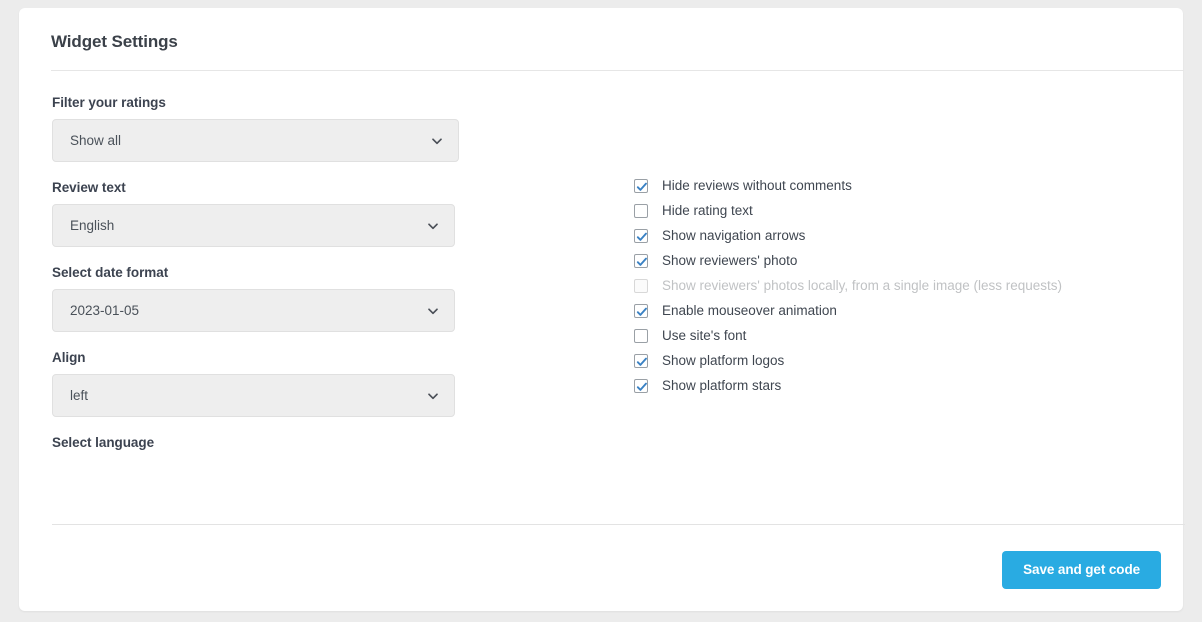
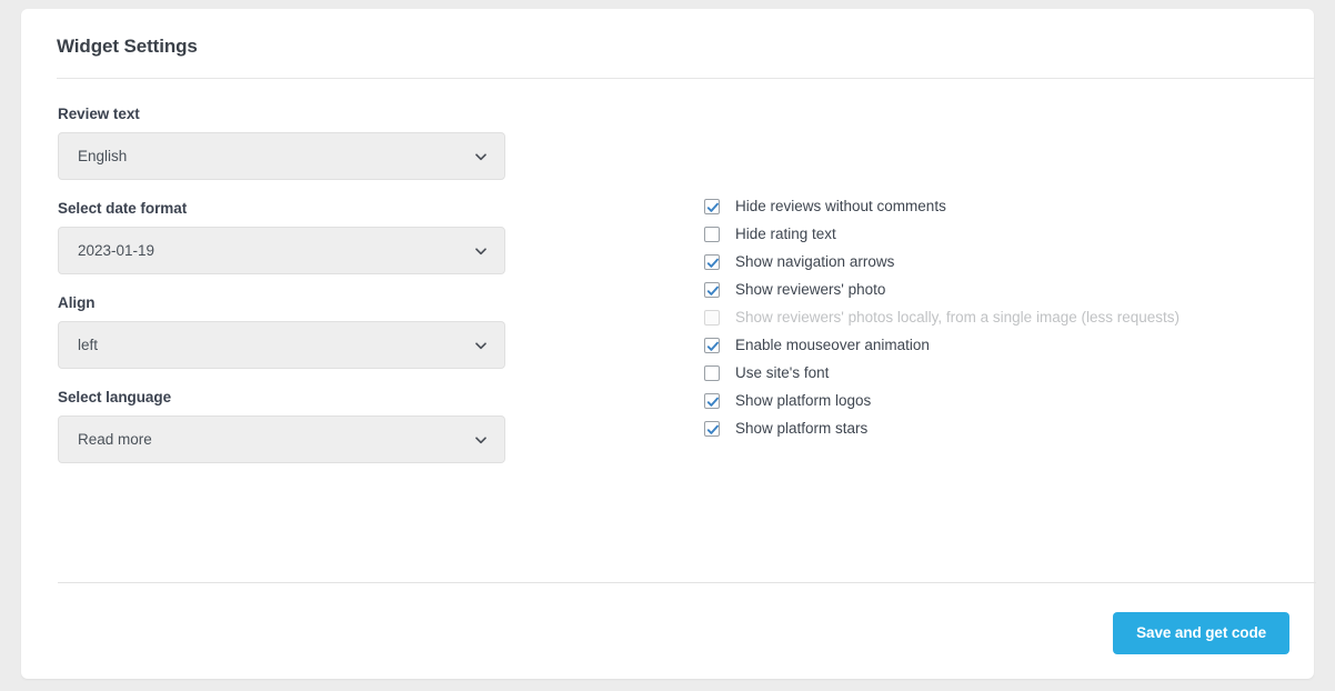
  Widget Settings
- Filter your ratings
- Show all
  Review text
  English
  Select date format
- 2023-01-05
+ 2023-01-19
  Align
  left
  Select language
+ Read more
  Hide reviews without comments
  Hide rating text
  Show navigation arrows
  Show reviewers' photo
  Show reviewers' photos locally, from a single image (less requests)
  Enable mouseover animation
  Use site's font
  Show platform logos
  Show platform stars
  Save and get code
